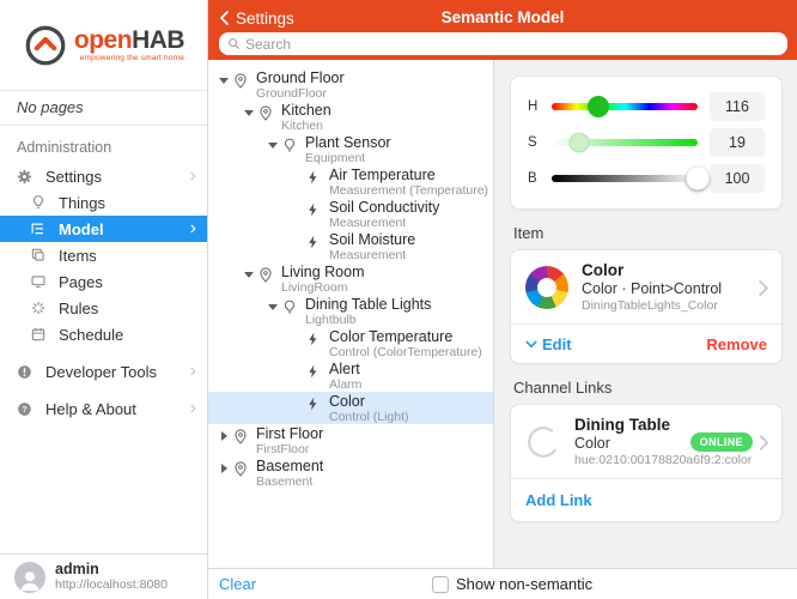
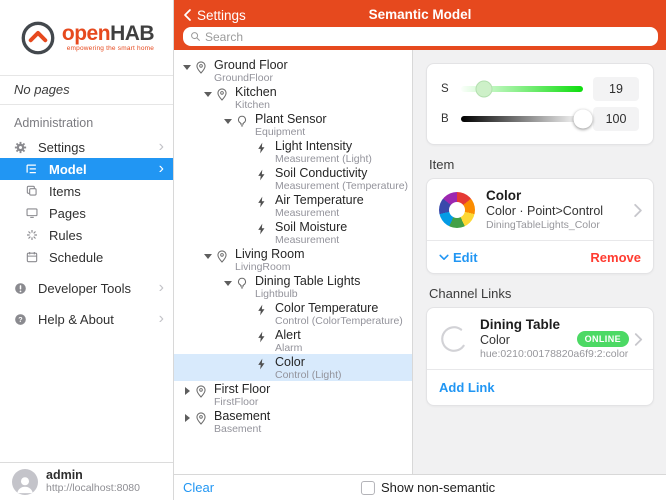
  openHAB
  No pages
  Administration
  Settings
  ›
- Things
  Model
  ›
  Items
  Pages
  Rules
  Schedule
  Developer Tools
  ›
  ?
  Help & About
  ›
  admin
  http://localhost:8080
  Settings
  Semantic Model
  Search
  Ground Floor
  GroundFloor
  Kitchen
  Kitchen
  Plant Sensor
  Equipment
+ Light Intensity
+ Measurement (Light)
- Air Temperature
+ Soil Conductivity
  Measurement (Temperature)
- Soil Conductivity
+ Air Temperature
  Measurement
  Soil Moisture
  Measurement
  Living Room
  LivingRoom
  Dining Table Lights
  Lightbulb
  Color Temperature
  Control (ColorTemperature)
  Alert
  Alarm
  Color
  Control (Light)
  First Floor
  FirstFloor
  Basement
  Basement
- H
- 116
  S
  19
  B
  100
  Item
  Color
  Color · Point>Control
  DiningTableLights_Color
  Edit
  Remove
  Channel Links
  Dining Table
  Color
  hue:0210:00178820a6f9:2:color
  ONLINE
  Add Link
  Clear
  Show non-semantic
